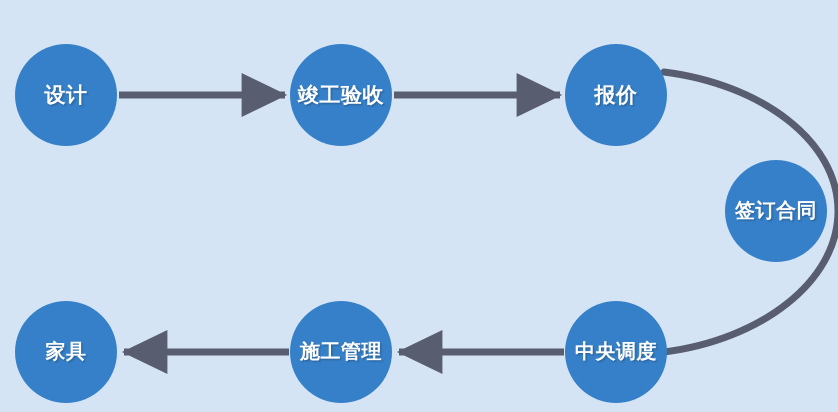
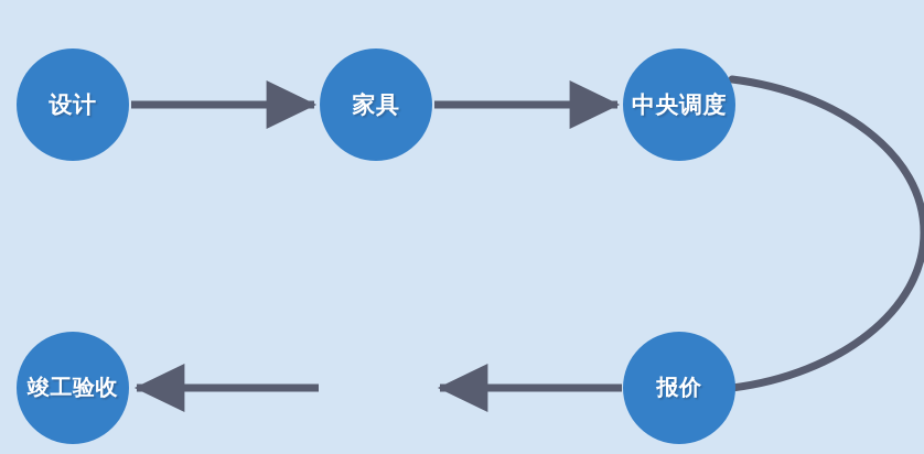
  设计
- 竣工验收
+ 家具
- 报价
+ 中央调度
- 签订合同
- 中央调度
+ 报价
- 施工管理
- 家具
+ 竣工验收
